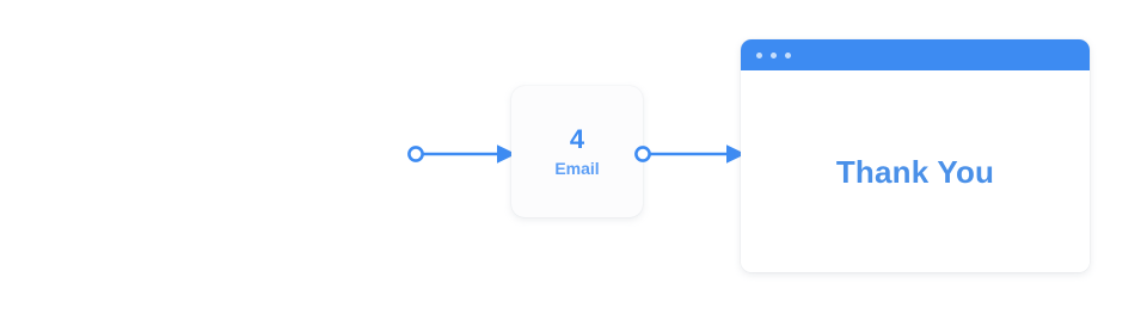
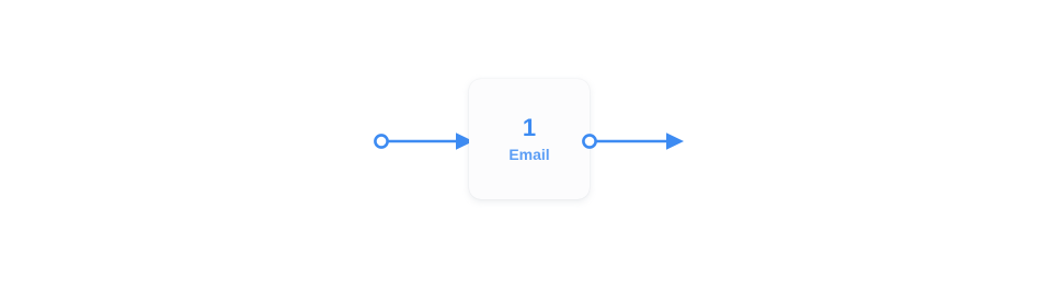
- 4
+ 1
  Email
- Thank You
